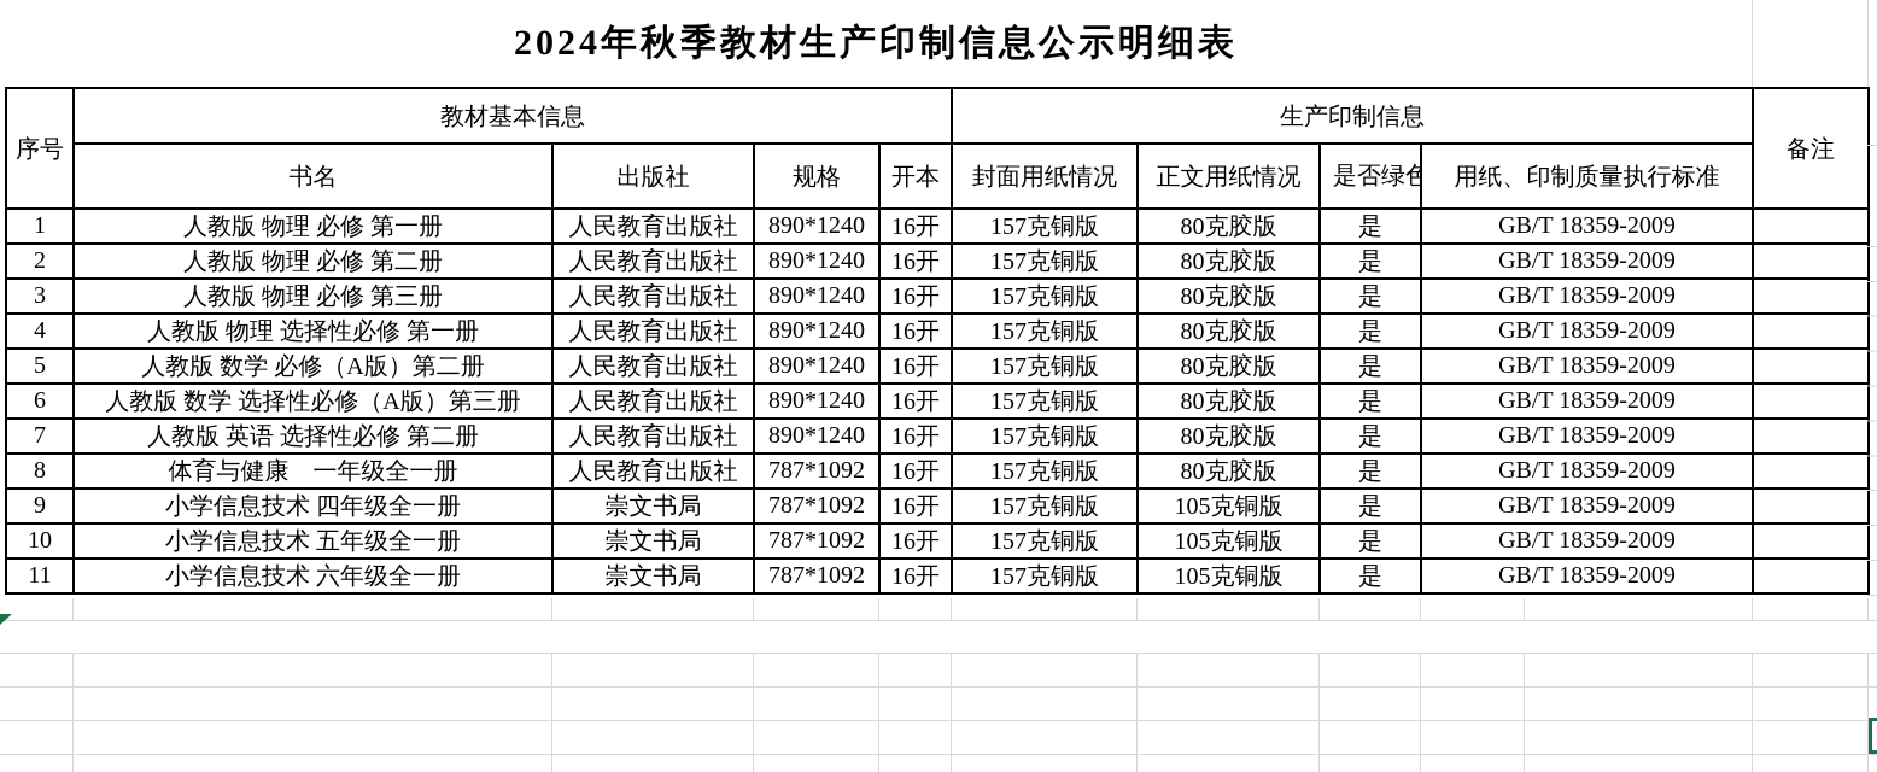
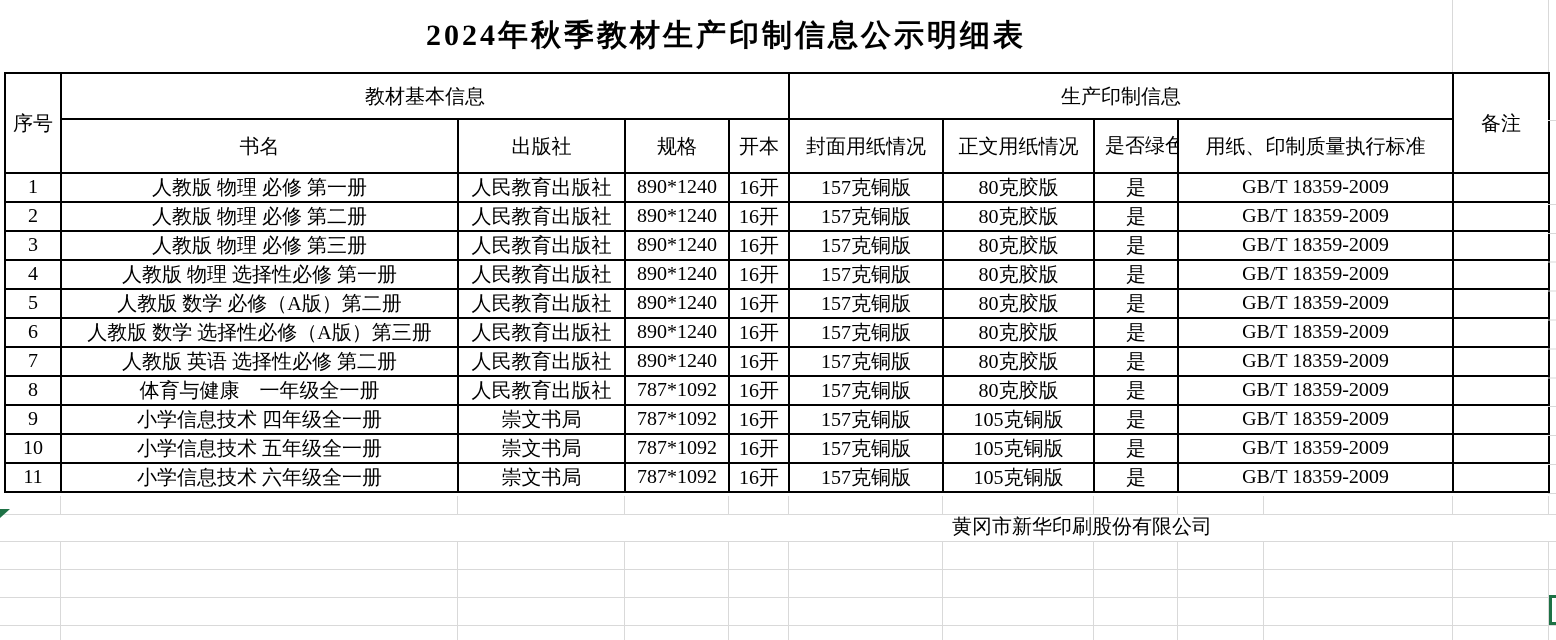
  2024年秋季教材生产印制信息公示明细表
  序号	教材基本信息	生产印制信息	备注
  书名	出版社	规格	开本	封面用纸情况	正文用纸情况	是否绿色	用纸、印制质量执行标准
  1	人教版 物理 必修 第一册	人民教育出版社	890*1240	16开	157克铜版	80克胶版	是	GB/T 18359-2009
  2	人教版 物理 必修 第二册	人民教育出版社	890*1240	16开	157克铜版	80克胶版	是	GB/T 18359-2009
  3	人教版 物理 必修 第三册	人民教育出版社	890*1240	16开	157克铜版	80克胶版	是	GB/T 18359-2009
  4	人教版 物理 选择性必修 第一册	人民教育出版社	890*1240	16开	157克铜版	80克胶版	是	GB/T 18359-2009
  5	人教版 数学 必修（A版）第二册	人民教育出版社	890*1240	16开	157克铜版	80克胶版	是	GB/T 18359-2009
  6	人教版 数学 选择性必修（A版）第三册	人民教育出版社	890*1240	16开	157克铜版	80克胶版	是	GB/T 18359-2009
  7	人教版 英语 选择性必修 第二册	人民教育出版社	890*1240	16开	157克铜版	80克胶版	是	GB/T 18359-2009
  8	体育与健康 一年级全一册	人民教育出版社	787*1092	16开	157克铜版	80克胶版	是	GB/T 18359-2009
  9	小学信息技术 四年级全一册	崇文书局	787*1092	16开	157克铜版	105克铜版	是	GB/T 18359-2009
  10	小学信息技术 五年级全一册	崇文书局	787*1092	16开	157克铜版	105克铜版	是	GB/T 18359-2009
  11	小学信息技术 六年级全一册	崇文书局	787*1092	16开	157克铜版	105克铜版	是	GB/T 18359-2009
+ 黄冈市新华印刷股份有限公司
